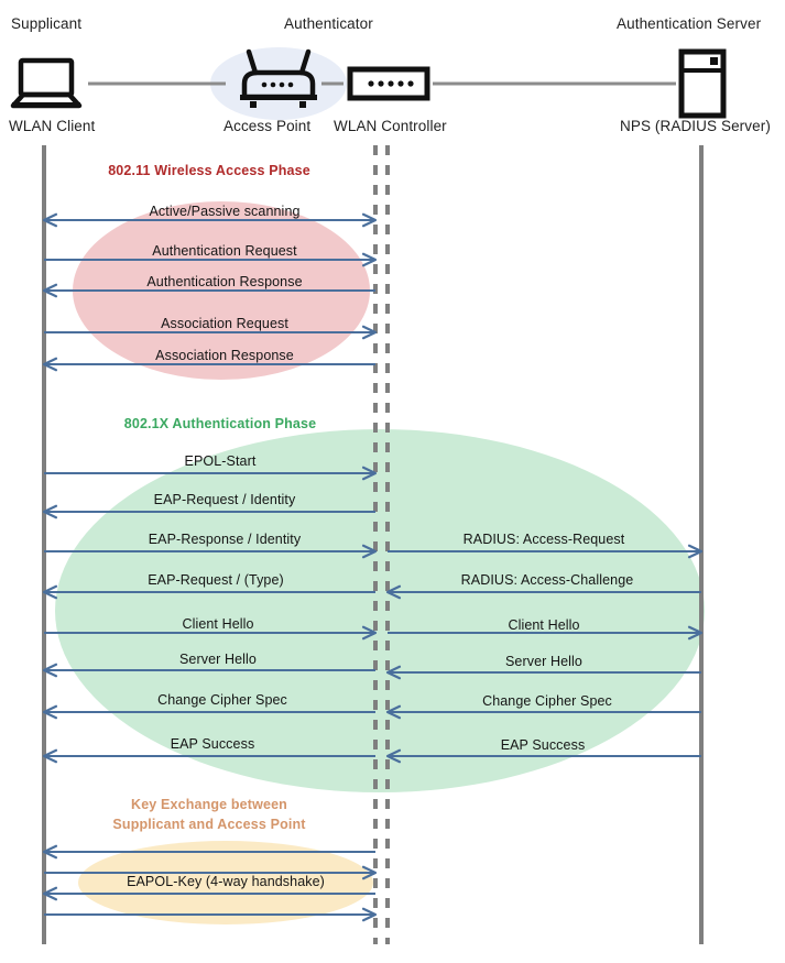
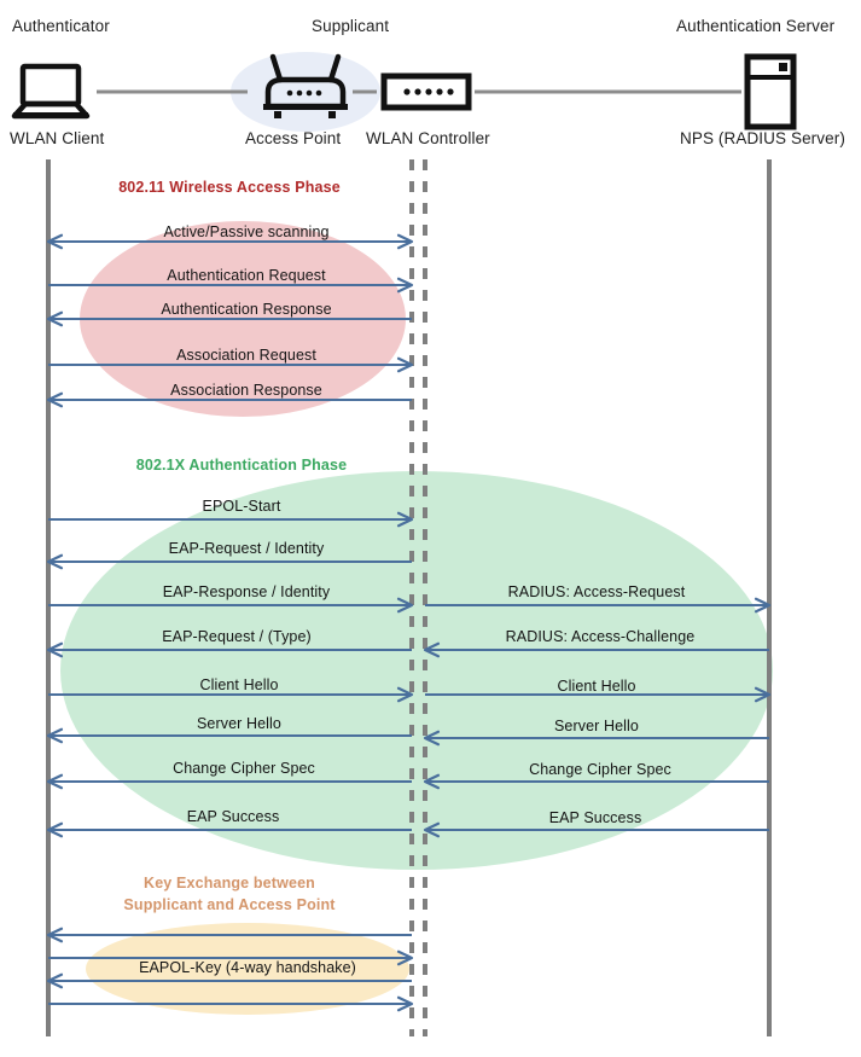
- Supplicant
+ Authenticator
  WLAN Client
- Authenticator
+ Supplicant
  Access Point
  WLAN Controller
  Authentication Server
  NPS (RADIUS Server)
  802.11 Wireless Access Phase
  802.1X Authentication Phase
  Key Exchange between
  Supplicant and Access Point
  Active/Passive scanning
  Authentication Request
  Authentication Response
  Association Request
  Association Response
  EPOL-Start
  EAP-Request / Identity
  EAP-Response / Identity
  RADIUS: Access-Request
  EAP-Request / (Type)
  RADIUS: Access-Challenge
  Client Hello
  Client Hello
  Server Hello
  Server Hello
  Change Cipher Spec
  Change Cipher Spec
  EAP Success
  EAP Success
  EAPOL-Key (4-way handshake)
